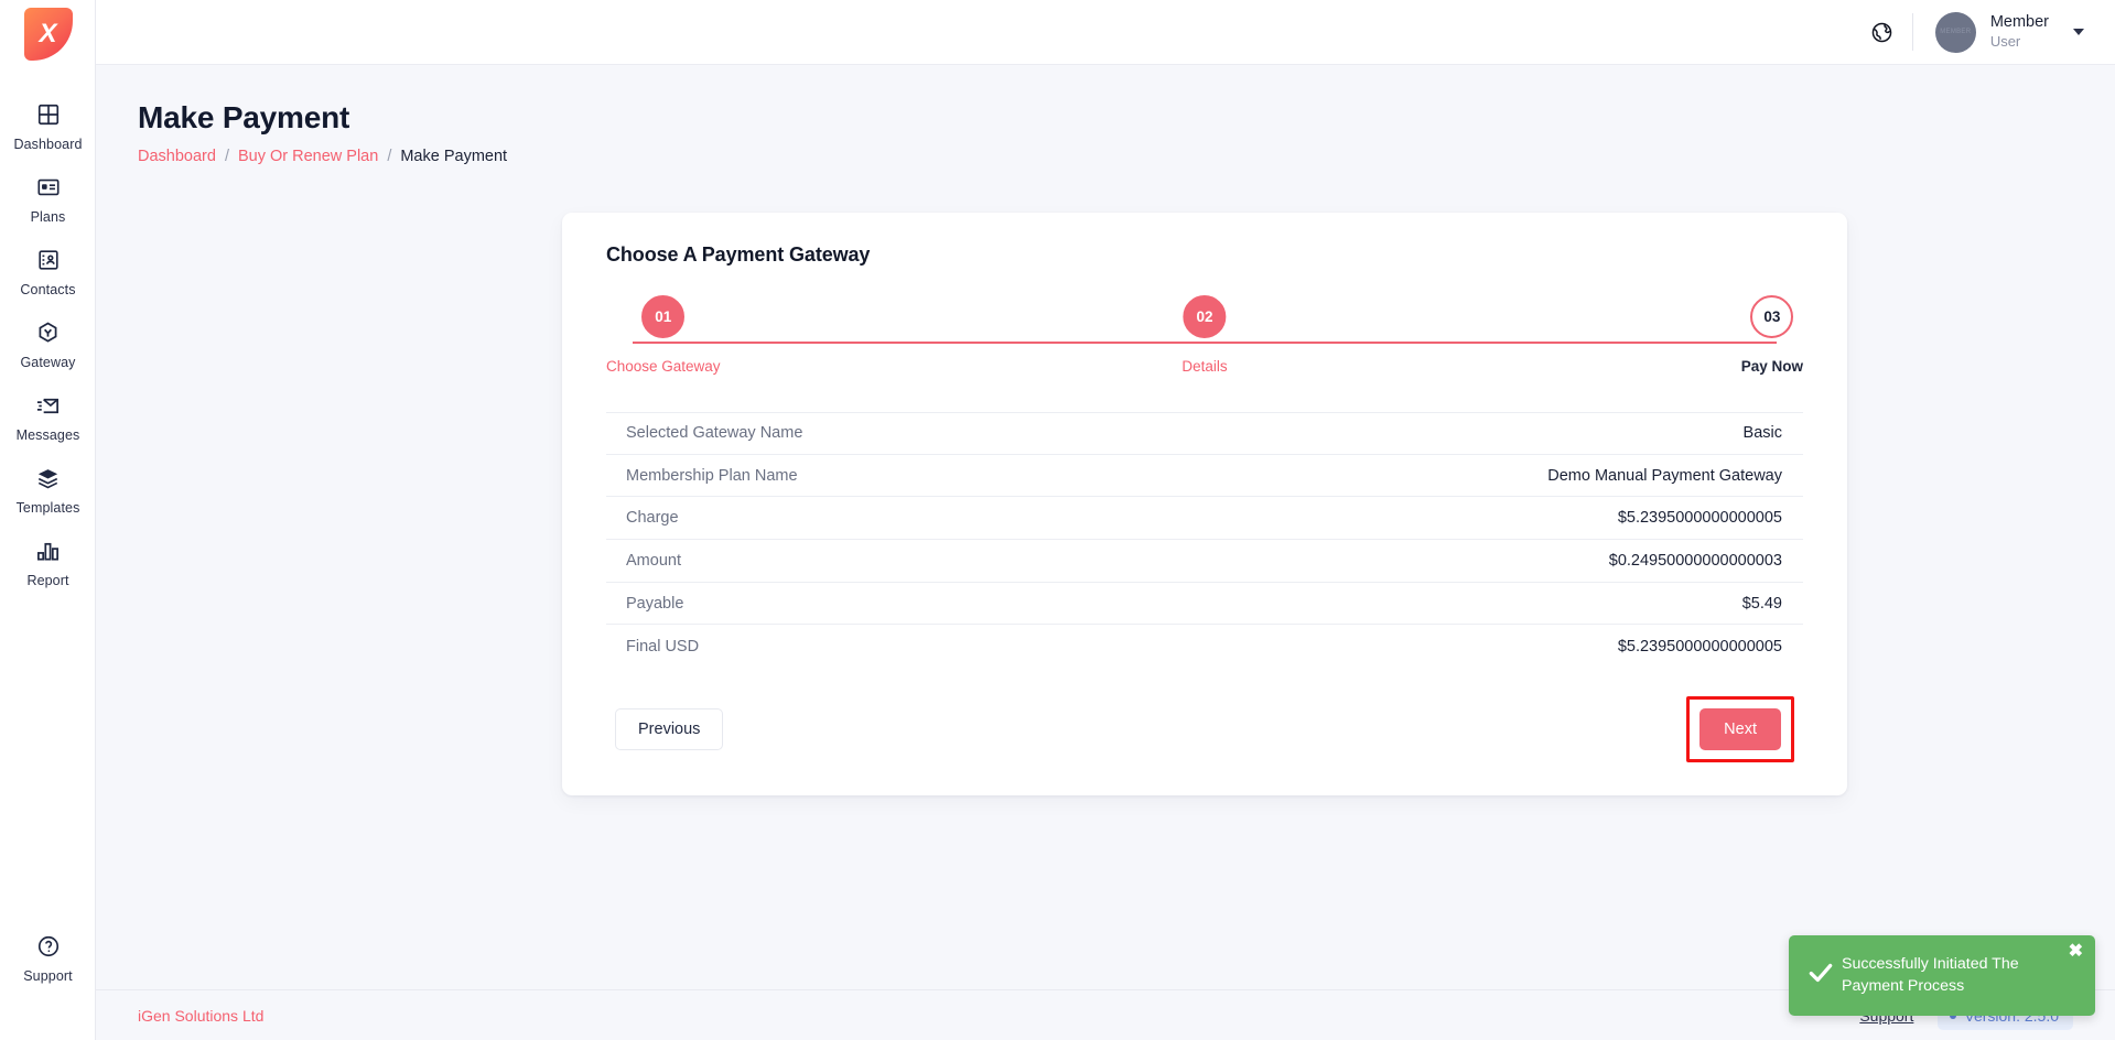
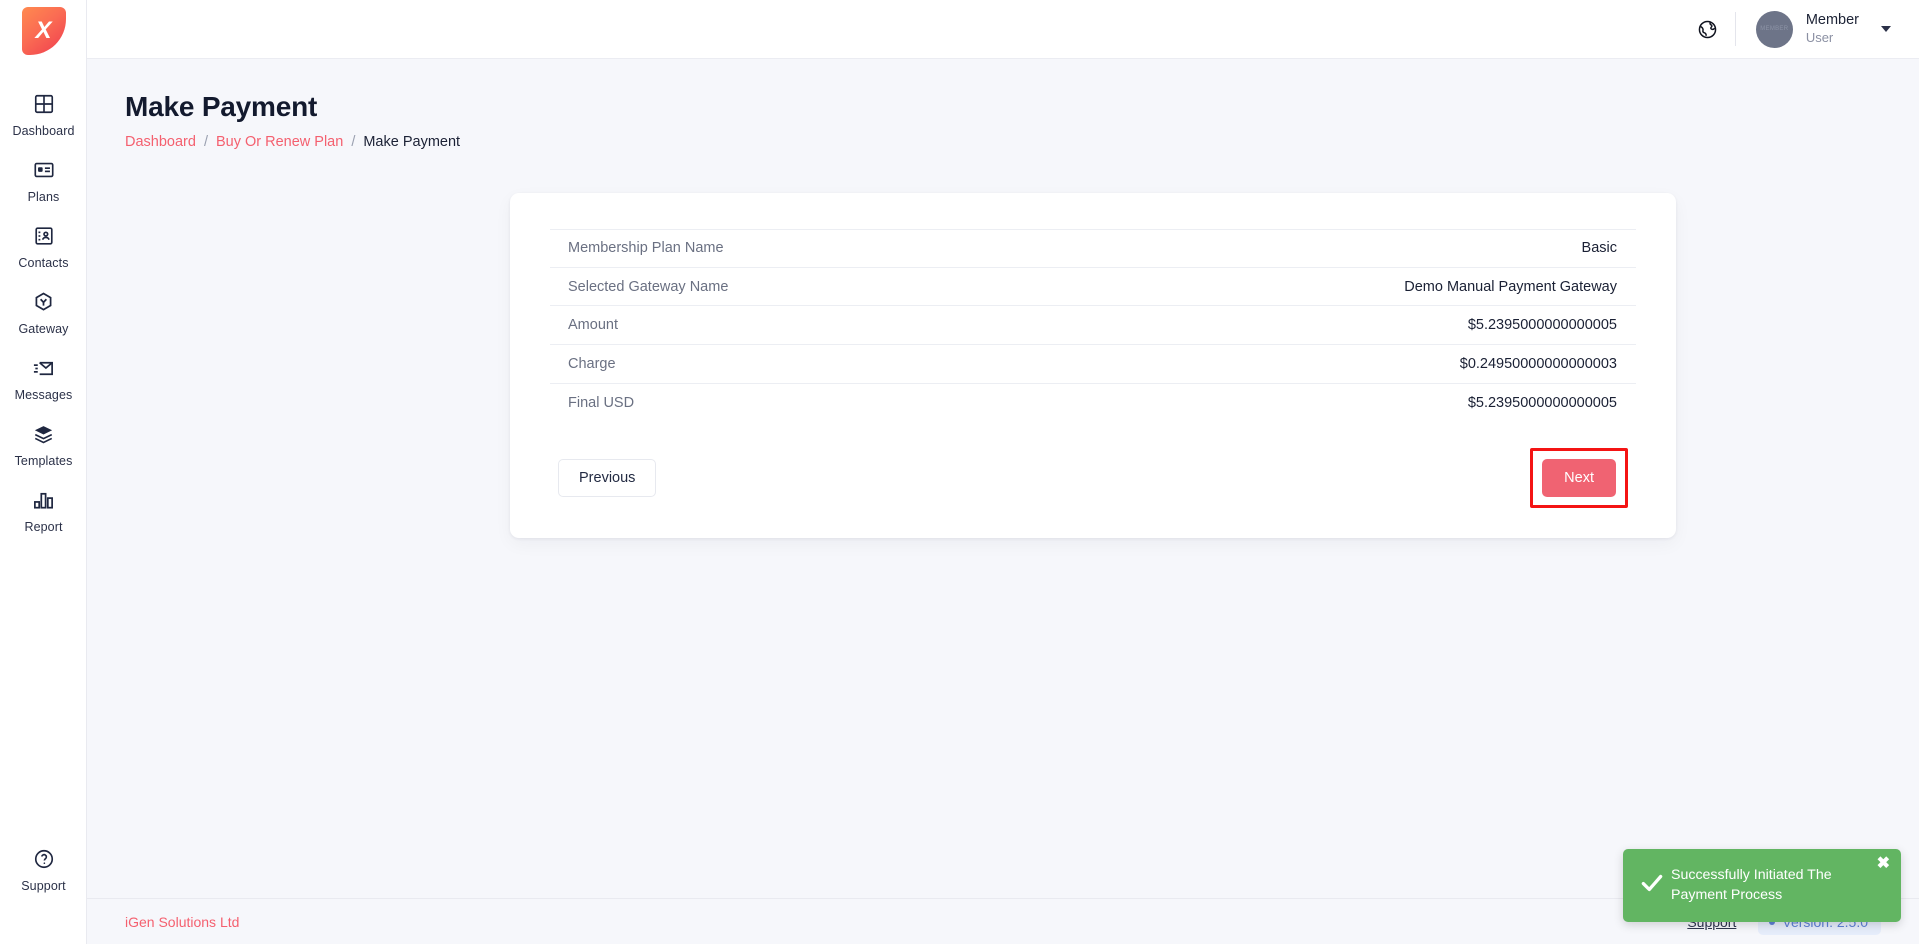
  X
  Dashboard
  Plans
  Contacts
  Gateway
  Messages
  Templates
  Report
  Support
  Member
  User
  Make Payment
  Dashboard
  /
  Buy Or Renew Plan
  /
  Make Payment
- Choose A Payment Gateway
- 01
- Choose Gateway
- 02
- Details
- 03
- Pay Now
- Selected Gateway Name
+ Membership Plan Name
  Basic
- Membership Plan Name
+ Selected Gateway Name
  Demo Manual Payment Gateway
- Charge
+ Amount
  $5.2395000000000005
- Amount
+ Charge
  $0.24950000000000003
- Payable
- $5.49
  Final USD
  $5.2395000000000005
  Previous
  Next
  iGen Solutions Ltd
  Successfully Initiated The Payment Process
  ✖
